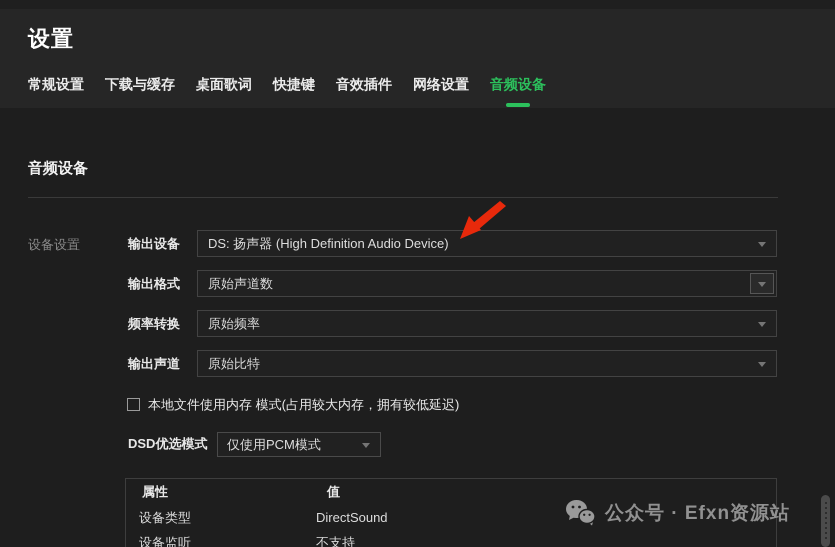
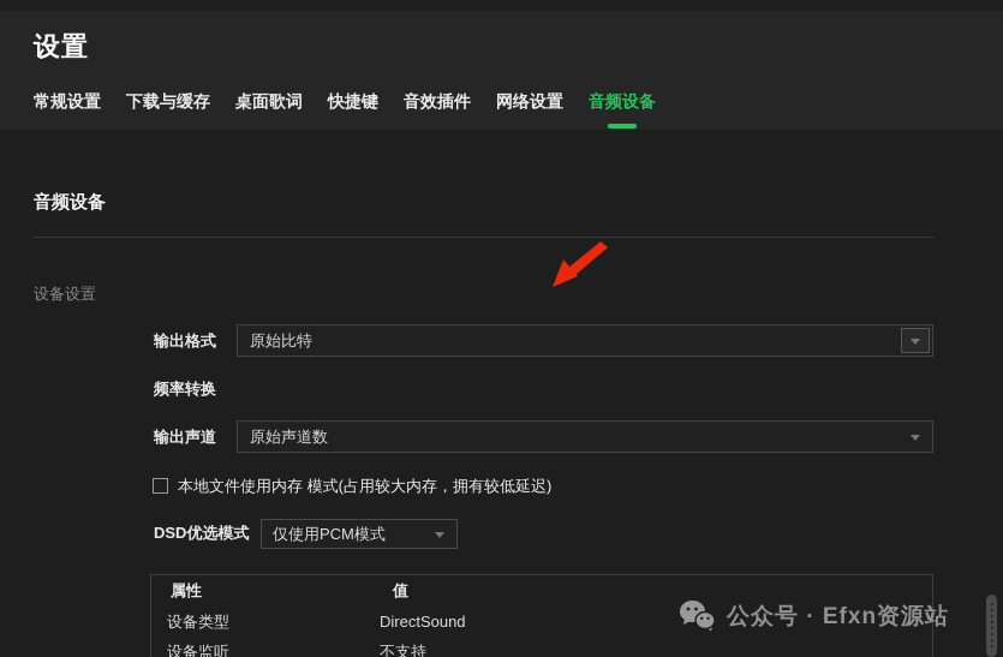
  设置
  常规设置
  下载与缓存
  桌面歌词
  快捷键
  音效插件
  网络设置
  音频设备
  音频设备
  设备设置
- 输出设备
- DS: 扬声器 (High Definition Audio Device)
  输出格式
- 原始声道数
+ 原始比特
  频率转换
- 原始频率
  输出声道
- 原始比特
+ 原始声道数
  本地文件使用内存 模式(占用较大内存，拥有较低延迟)
  DSD优选模式
  仅使用PCM模式
  属性
  值
  设备类型
  DirectSound
  设备监听
  不支持
  公众号 · Efxn资源站
